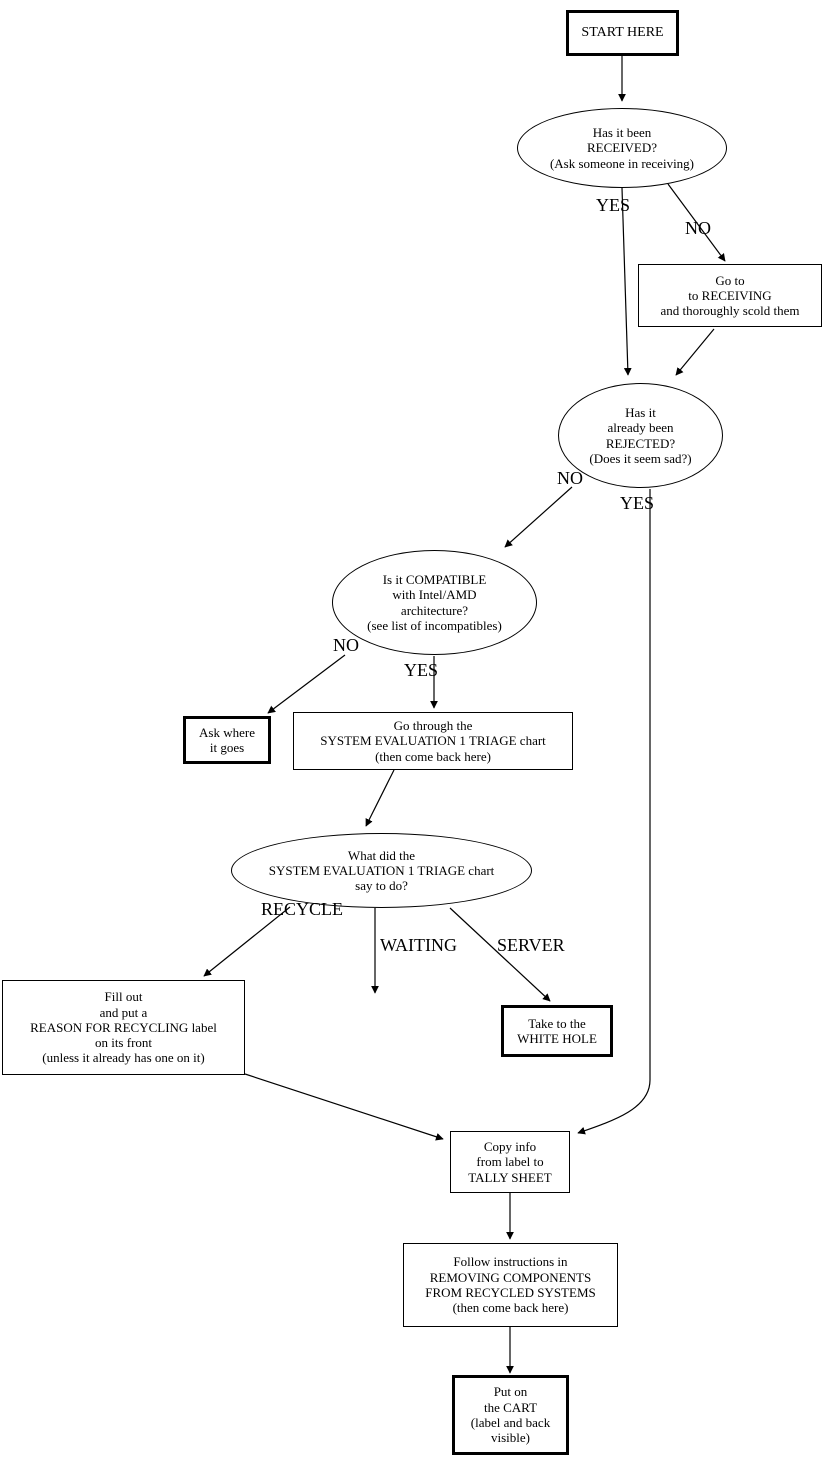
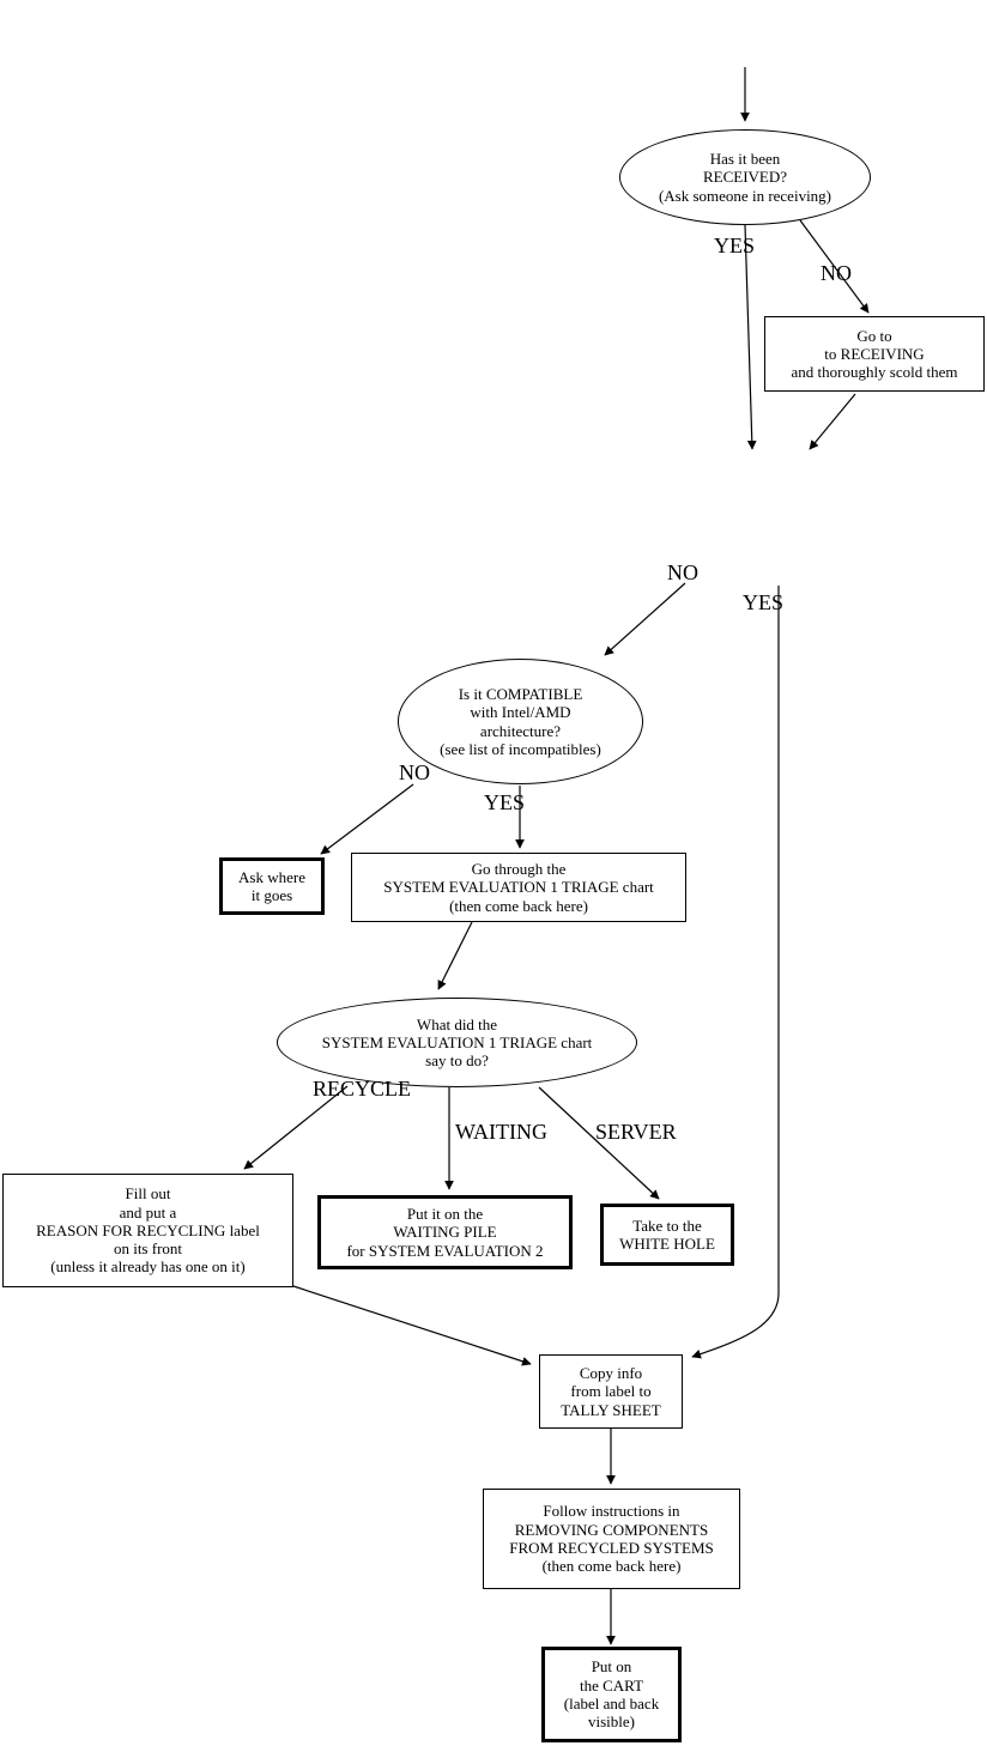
- START HERE
  Has it been
  RECEIVED?
  (Ask someone in receiving)
  Go to
  to RECEIVING
  and thoroughly scold them
- Has it
- already been
- REJECTED?
- (Does it seem sad?)
  Is it COMPATIBLE
  with Intel/AMD
  architecture?
  (see list of incompatibles)
  Ask where
  it goes
  Go through the
  SYSTEM EVALUATION 1 TRIAGE chart
  (then come back here)
  What did the
  SYSTEM EVALUATION 1 TRIAGE chart
  say to do?
  Fill out
  and put a
  REASON FOR RECYCLING label
  on its front
  (unless it already has one on it)
+ Put it on the
+ WAITING PILE
+ for SYSTEM EVALUATION 2
  Take to the
  WHITE HOLE
  Copy info
  from label to
  TALLY SHEET
  Follow instructions in
  REMOVING COMPONENTS
  FROM RECYCLED SYSTEMS
  (then come back here)
  Put on
  the CART
  (label and back
  visible)
  YES
  NO
  NO
  YES
  NO
  YES
  RECYCLE
  WAITING
  SERVER
